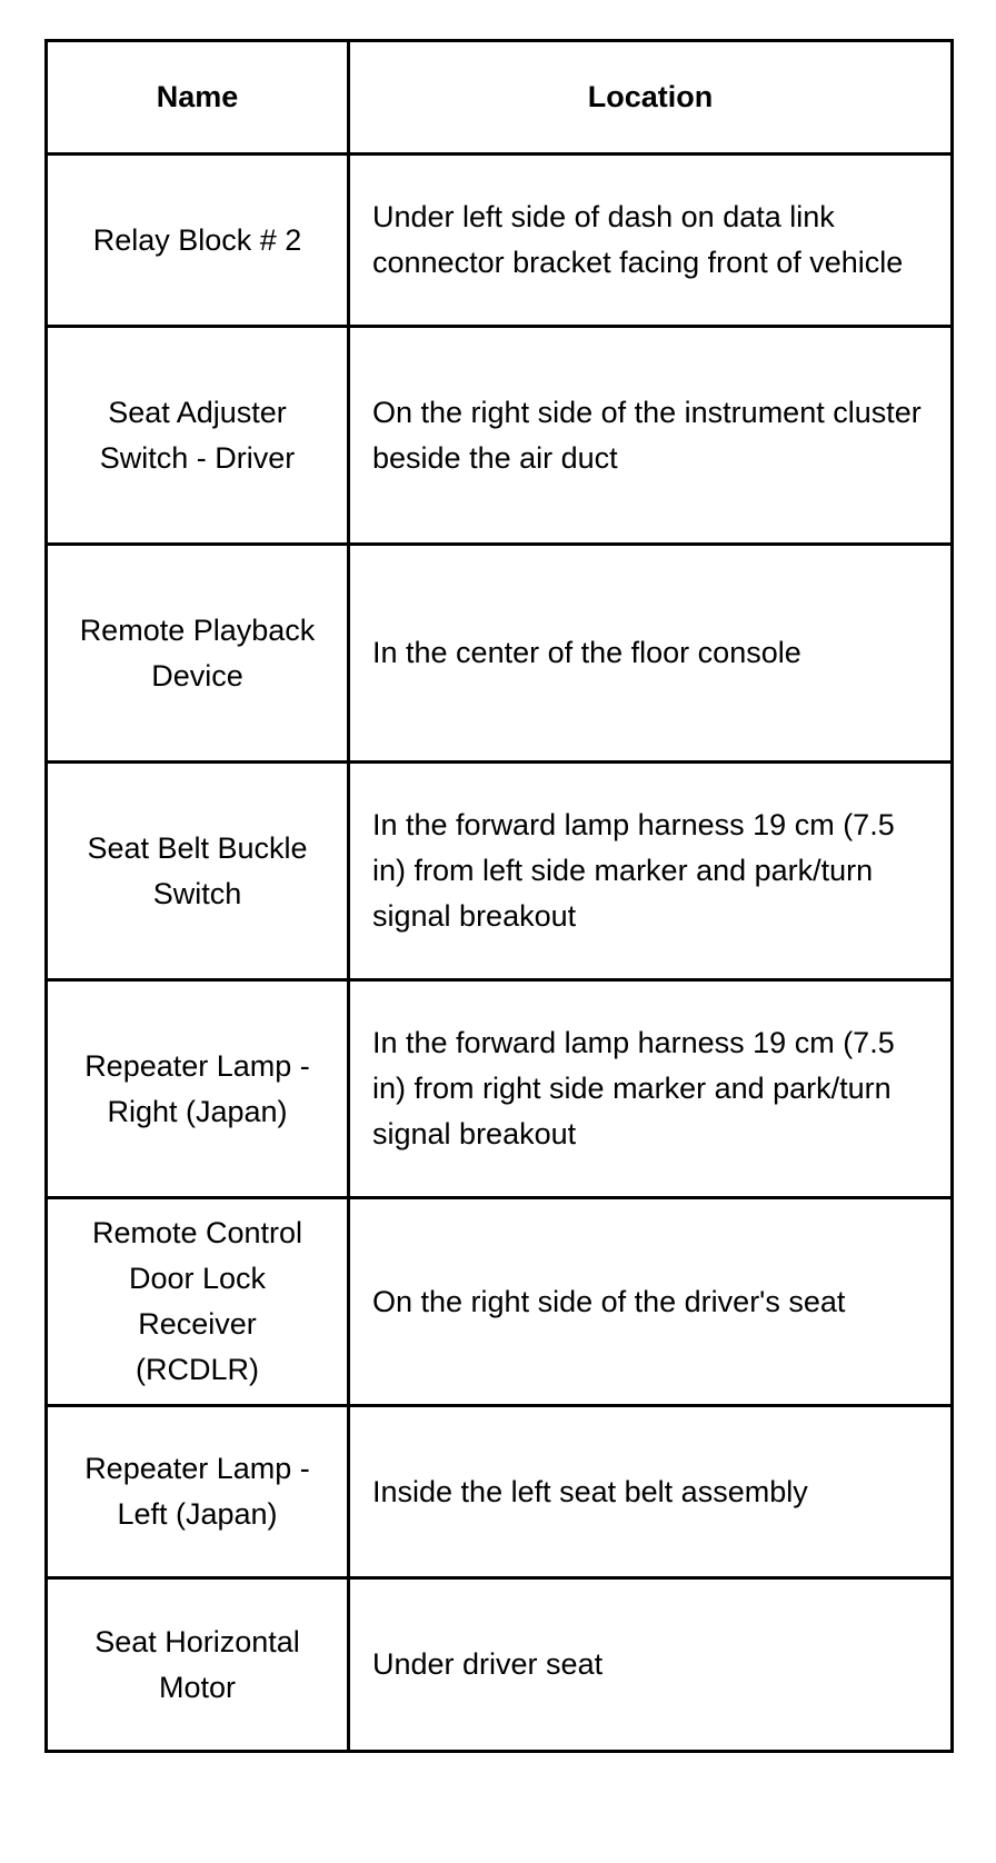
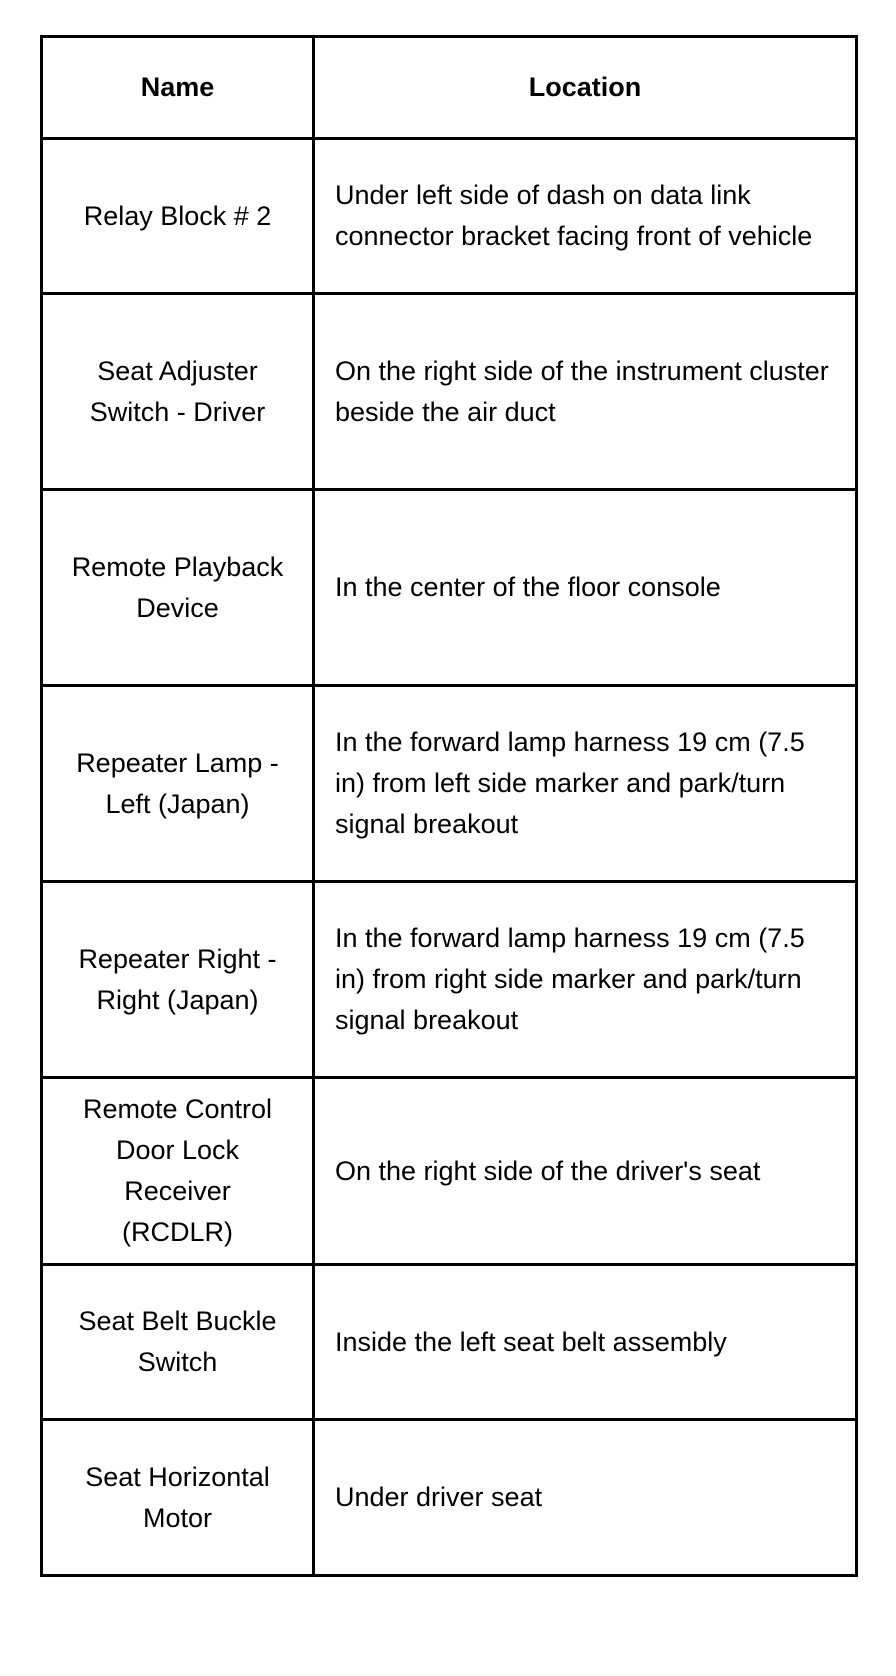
  Name	Location
  Relay Block # 2	Under left side of dash on data link connector bracket facing front of vehicle
  Seat Adjuster Switch - Driver	On the right side of the instrument cluster beside the air duct
  Remote Playback Device	In the center of the floor console
- Seat Belt Buckle Switch	In the forward lamp harness 19 cm (7.5 in) from left side marker and park/turn signal breakout
+ Repeater Lamp - Left (Japan)	In the forward lamp harness 19 cm (7.5 in) from left side marker and park/turn signal breakout
- Repeater Lamp - Right (Japan)	In the forward lamp harness 19 cm (7.5 in) from right side marker and park/turn signal breakout
+ Repeater Right - Right (Japan)	In the forward lamp harness 19 cm (7.5 in) from right side marker and park/turn signal breakout
  Remote Control Door Lock Receiver (RCDLR)	On the right side of the driver's seat
- Repeater Lamp - Left (Japan)	Inside the left seat belt assembly
+ Seat Belt Buckle Switch	Inside the left seat belt assembly
  Seat Horizontal Motor	Under driver seat
